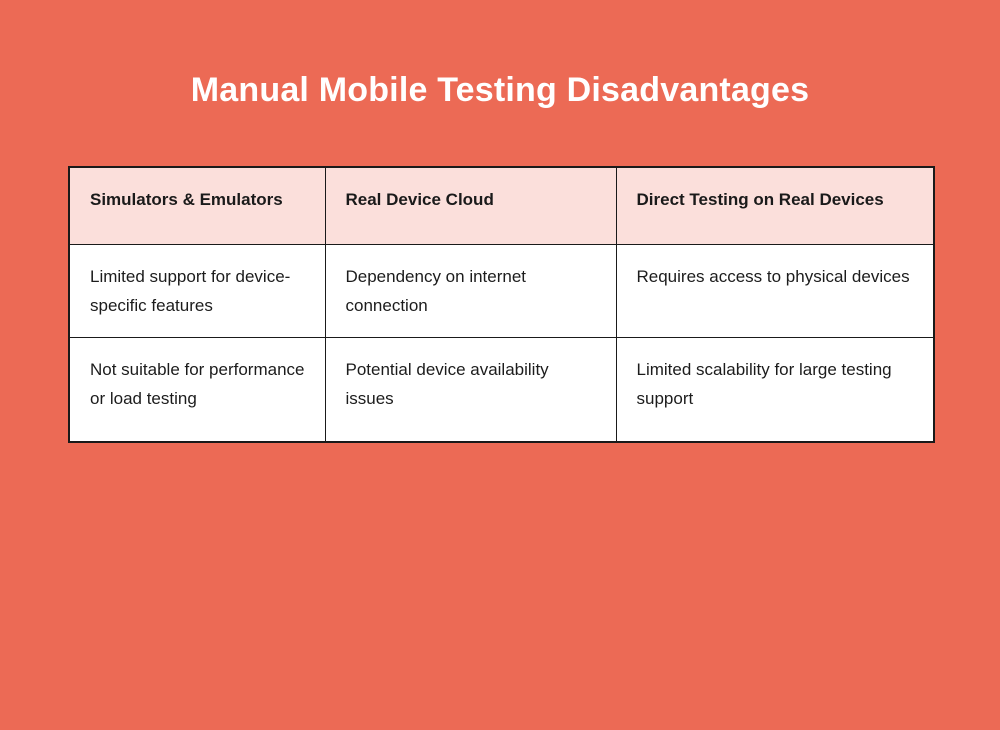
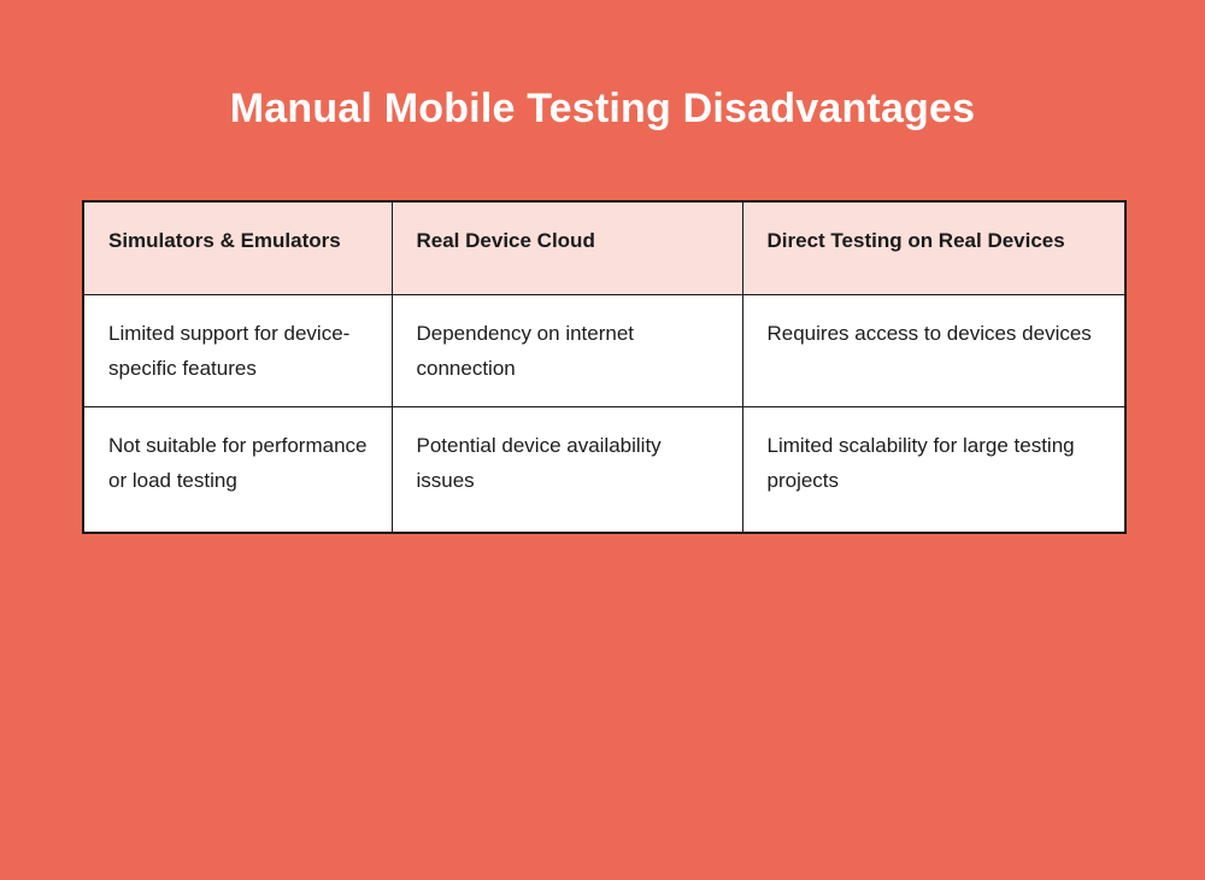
  Manual Mobile Testing Disadvantages
  Simulators & Emulators	Real Device Cloud	Direct Testing on Real Devices
- Limited support for device-specific features	Dependency on internet connection	Requires access to physical devices
+ Limited support for device-specific features	Dependency on internet connection	Requires access to devices devices
- Not suitable for performance or load testing	Potential device availability issues	Limited scalability for large testing support
+ Not suitable for performance or load testing	Potential device availability issues	Limited scalability for large testing projects
